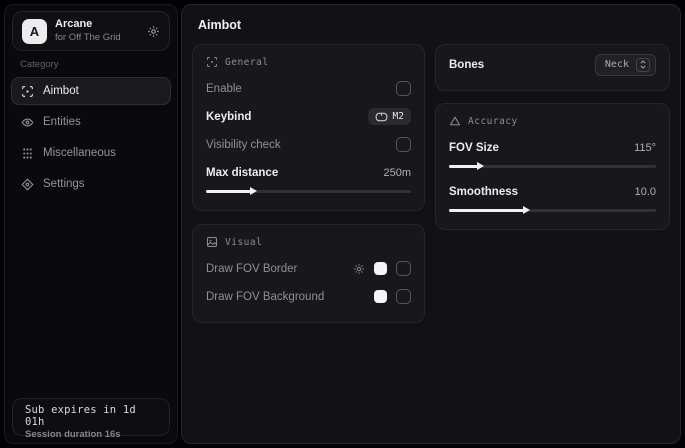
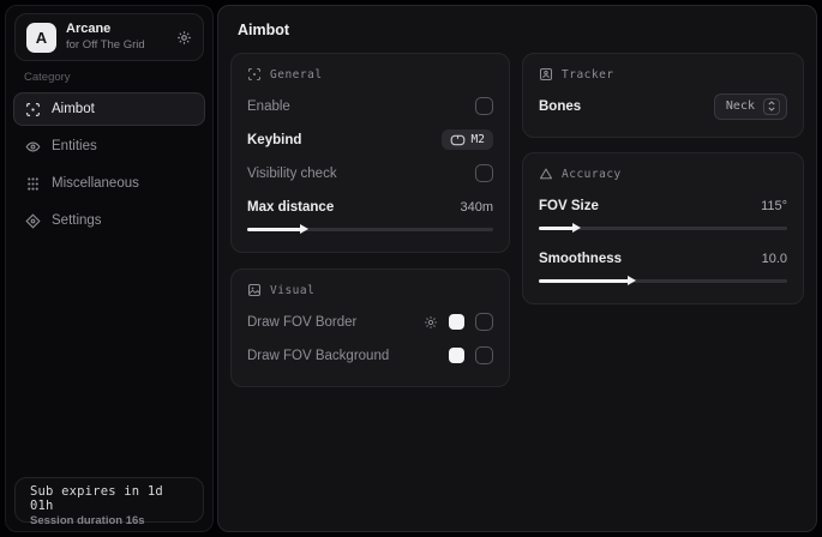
  A
  Arcane
  for Off The Grid
  Category
  Aimbot
  Entities
  Miscellaneous
  Settings
  Sub expires in 1d 01h
  Session duration 16s
  Aimbot
  General
  Enable
  Keybind
  M2
  Visibility check
  Max distance
- 250m
+ 340m
  Visual
  Draw FOV Border
  Draw FOV Background
+ Tracker
  Bones
  Neck
  Accuracy
  FOV Size
  115°
  Smoothness
  10.0
